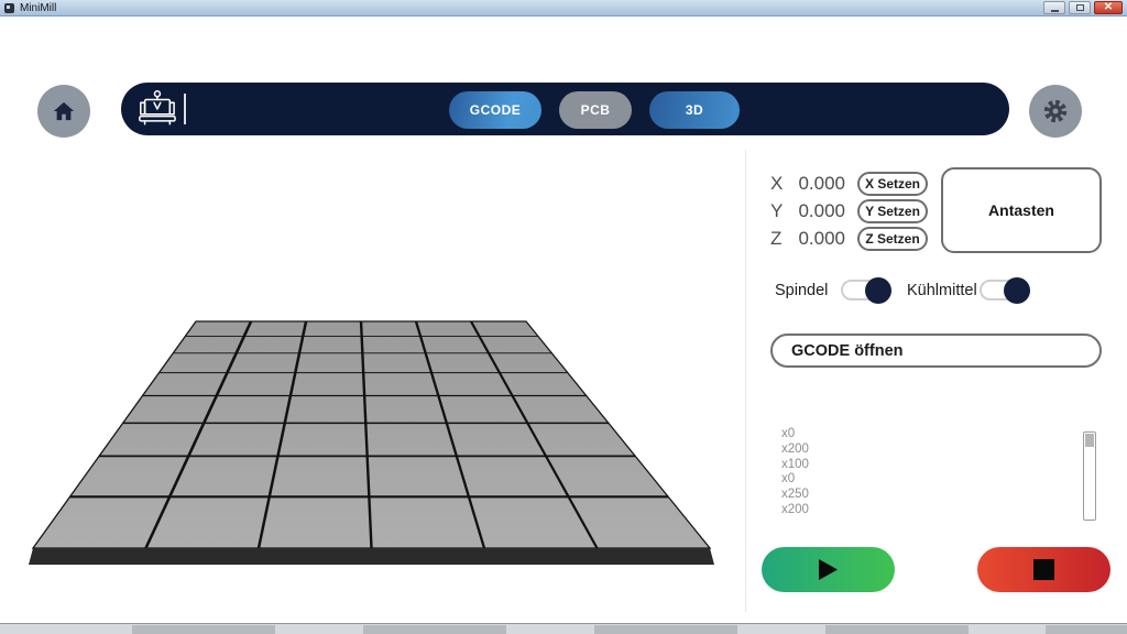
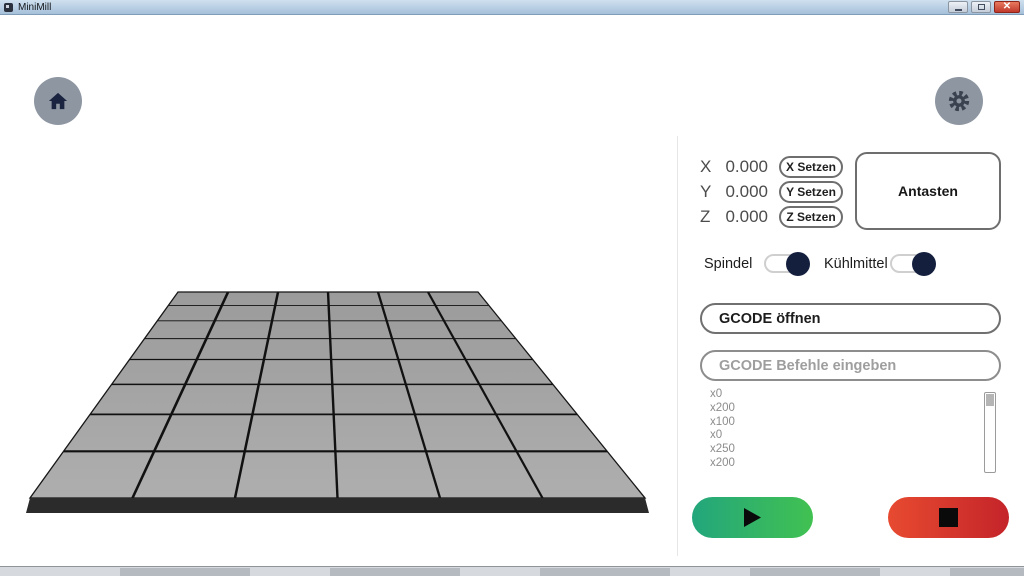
  MiniMill
  ✕
- GCODE
- PCB
- 3D
  X
  0.000
  X Setzen
  Y
  0.000
  Y Setzen
  Z
  0.000
  Z Setzen
  Antasten
  Spindel
  Kühlmittel
  GCODE öffnen
+ GCODE Befehle eingeben
  x0
  x200
  x100
  x0
  x250
  x200
